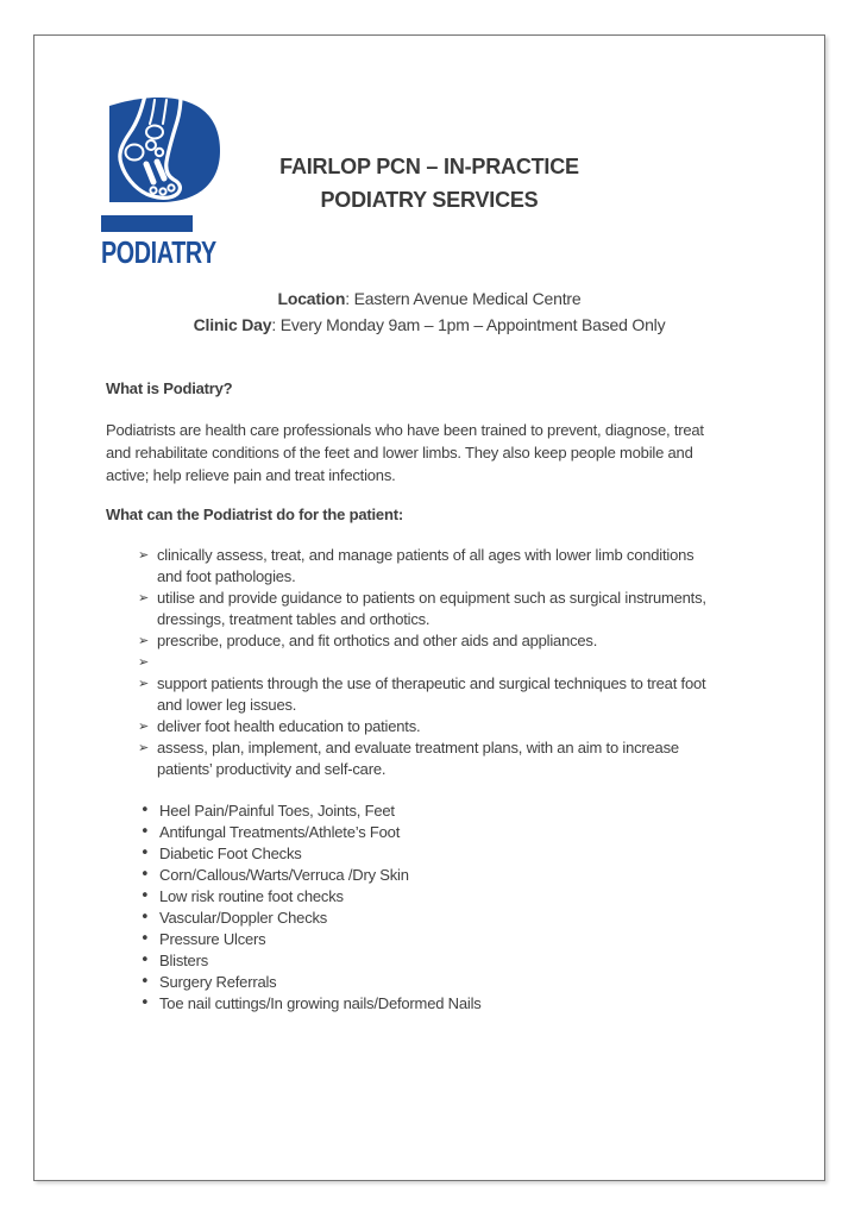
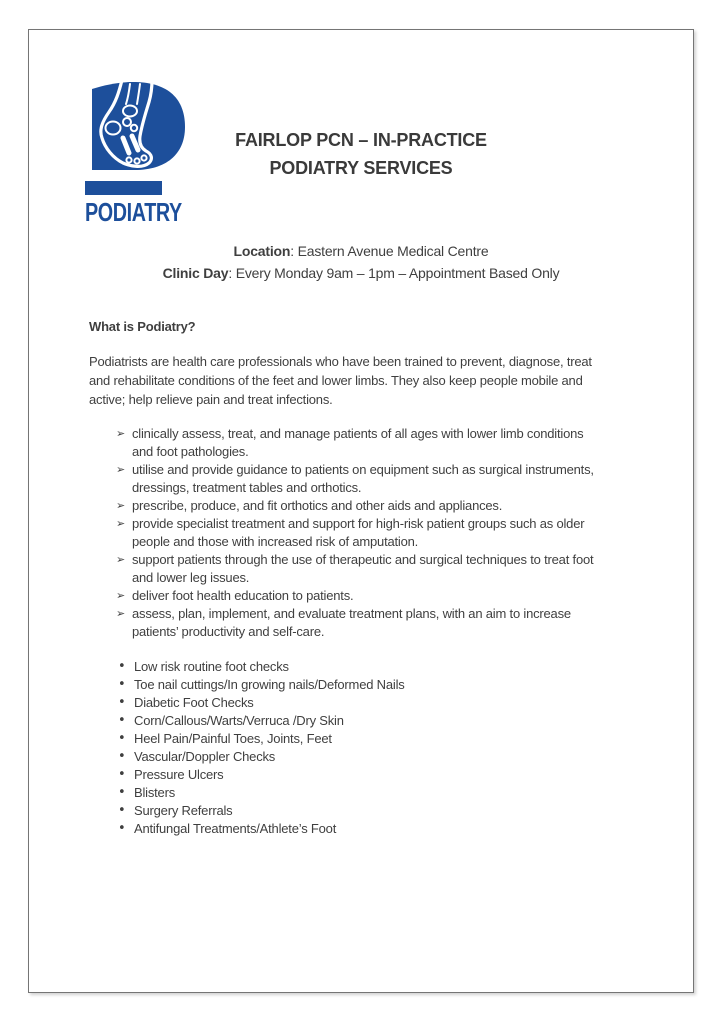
  PODIATRY
  FAIRLOP PCN – IN-PRACTICE
  PODIATRY SERVICES
  Location: Eastern Avenue Medical Centre
  Clinic Day: Every Monday 9am – 1pm – Appointment Based Only
  What is Podiatry?
  Podiatrists are health care professionals who have been trained to prevent, diagnose, treat
  and rehabilitate conditions of the feet and lower limbs. They also keep people mobile and
  active; help relieve pain and treat infections.
- What can the Podiatrist do for the patient:
  ➢
  clinically assess, treat, and manage patients of all ages with lower limb conditions
  and foot pathologies.
  ➢
  utilise and provide guidance to patients on equipment such as surgical instruments,
  dressings, treatment tables and orthotics.
  ➢
  prescribe, produce, and fit orthotics and other aids and appliances.
  ➢
+ provide specialist treatment and support for high-risk patient groups such as older
+ people and those with increased risk of amputation.
  ➢
  support patients through the use of therapeutic and surgical techniques to treat foot
  and lower leg issues.
  ➢
  deliver foot health education to patients.
  ➢
  assess, plan, implement, and evaluate treatment plans, with an aim to increase
  patients’ productivity and self-care.
  •
- Heel Pain/Painful Toes, Joints, Feet
+ Low risk routine foot checks
  •
- Antifungal Treatments/Athlete’s Foot
+ Toe nail cuttings/In growing nails/Deformed Nails
  •
  Diabetic Foot Checks
  •
  Corn/Callous/Warts/Verruca /Dry Skin
  •
- Low risk routine foot checks
+ Heel Pain/Painful Toes, Joints, Feet
  •
  Vascular/Doppler Checks
  •
  Pressure Ulcers
  •
  Blisters
  •
  Surgery Referrals
  •
- Toe nail cuttings/In growing nails/Deformed Nails
+ Antifungal Treatments/Athlete’s Foot
